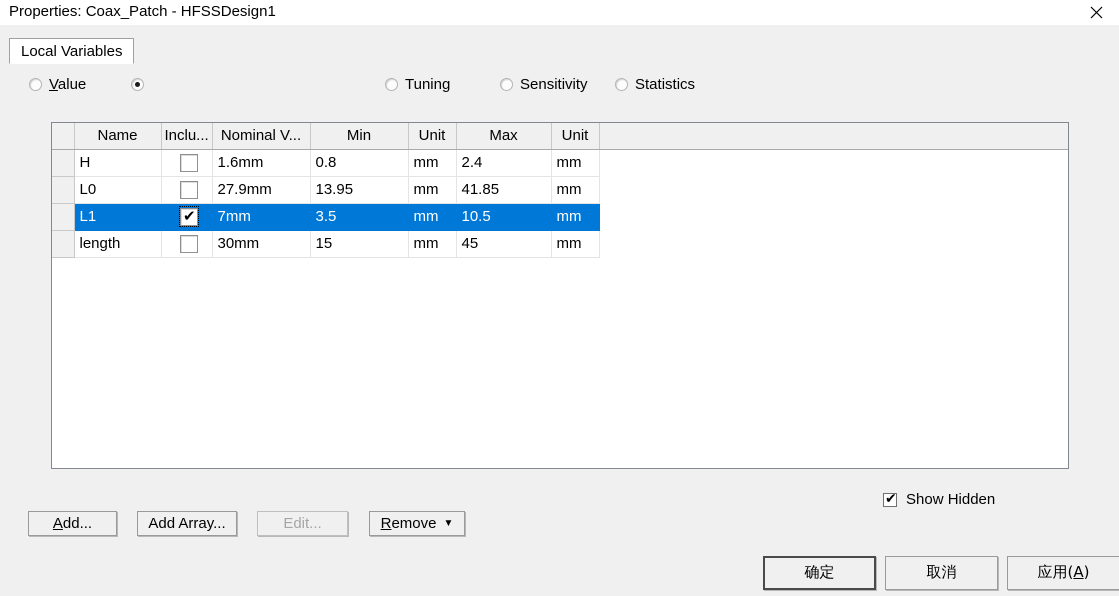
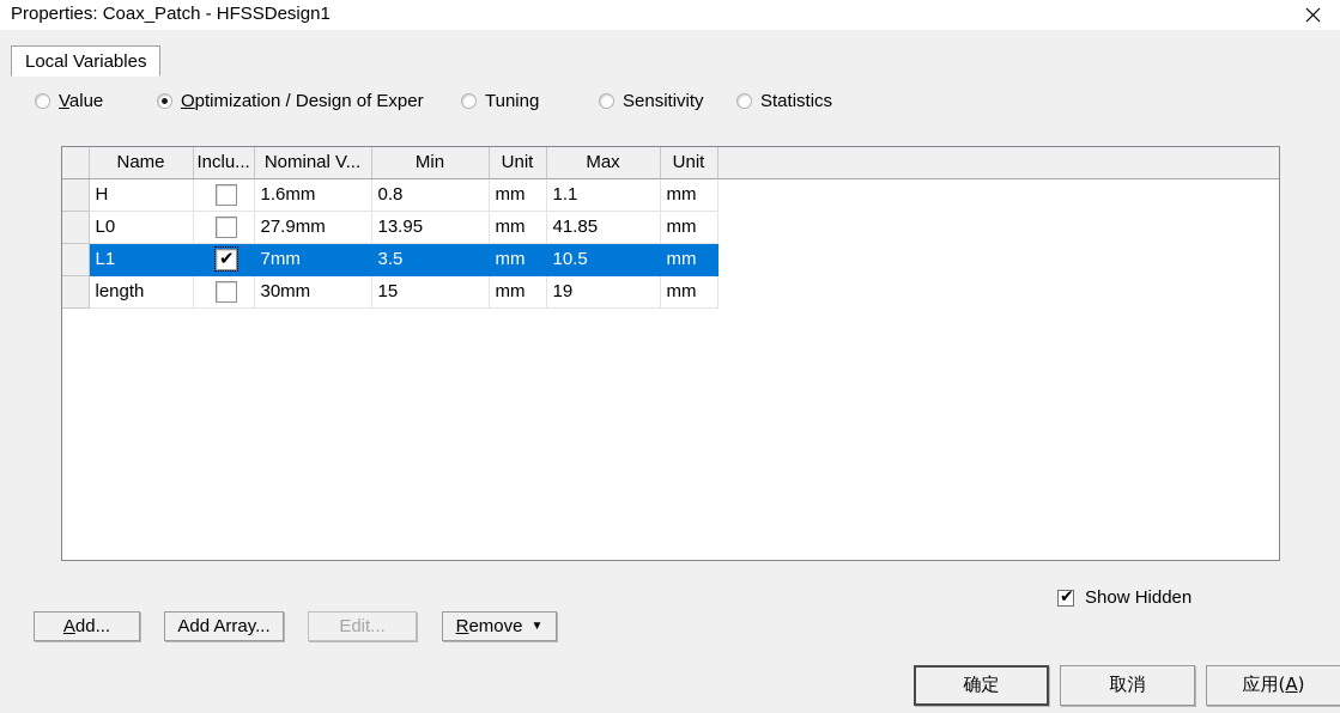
  Properties: Coax_Patch - HFSSDesign1
  Local Variables
  Value
+ Optimization / Design of Exper
  Tuning
  Sensitivity
  Statistics
  	Name	Inclu...	Nominal V...	Min	Unit	Max	Unit
- 	H		1.6mm	0.8	mm	2.4	mm
+ 	H		1.6mm	0.8	mm	1.1	mm
  	L0		27.9mm	13.95	mm	41.85	mm
  	L1	✔	7mm	3.5	mm	10.5	mm
- 	length		30mm	15	mm	45	mm
+ 	length		30mm	15	mm	19	mm
  ✔
  Show Hidden
  Add...
  Add Array...
  Edit...
  Remove
  ▼
  确定
  取消
  应用(A)
